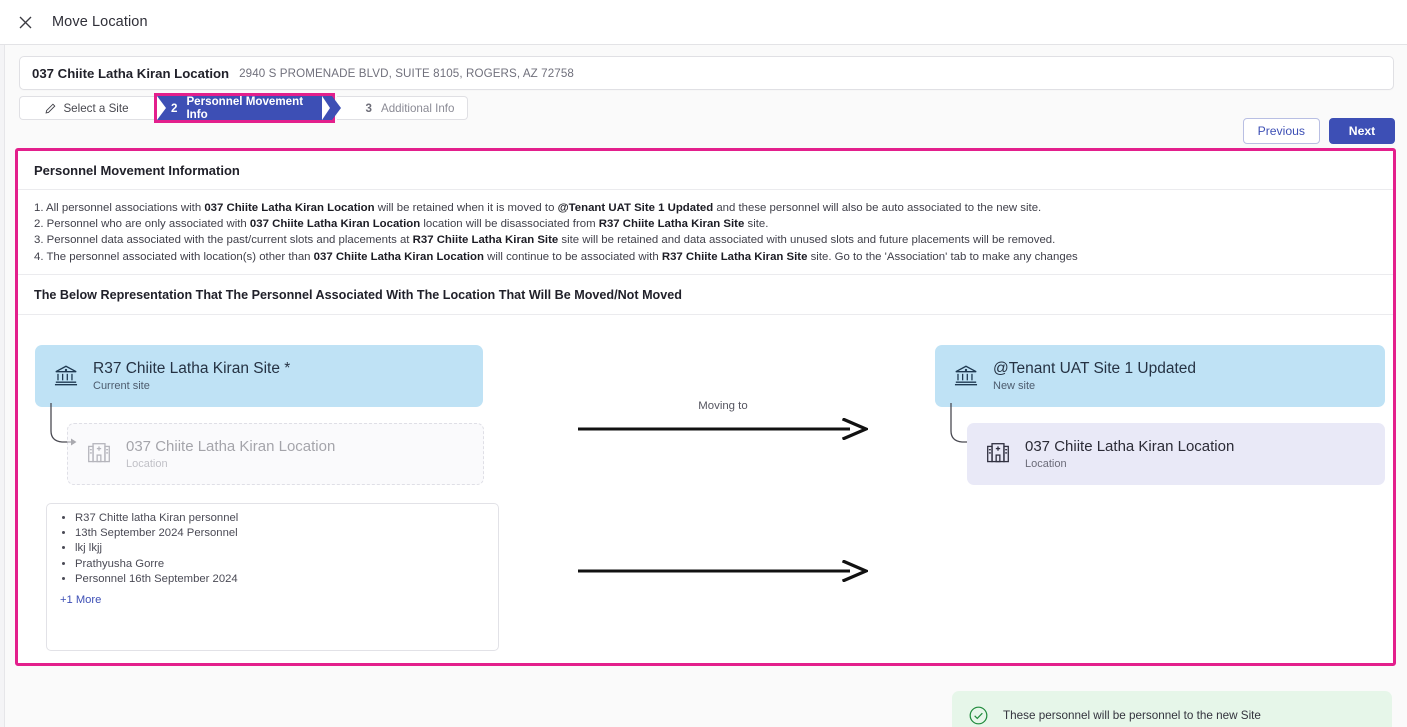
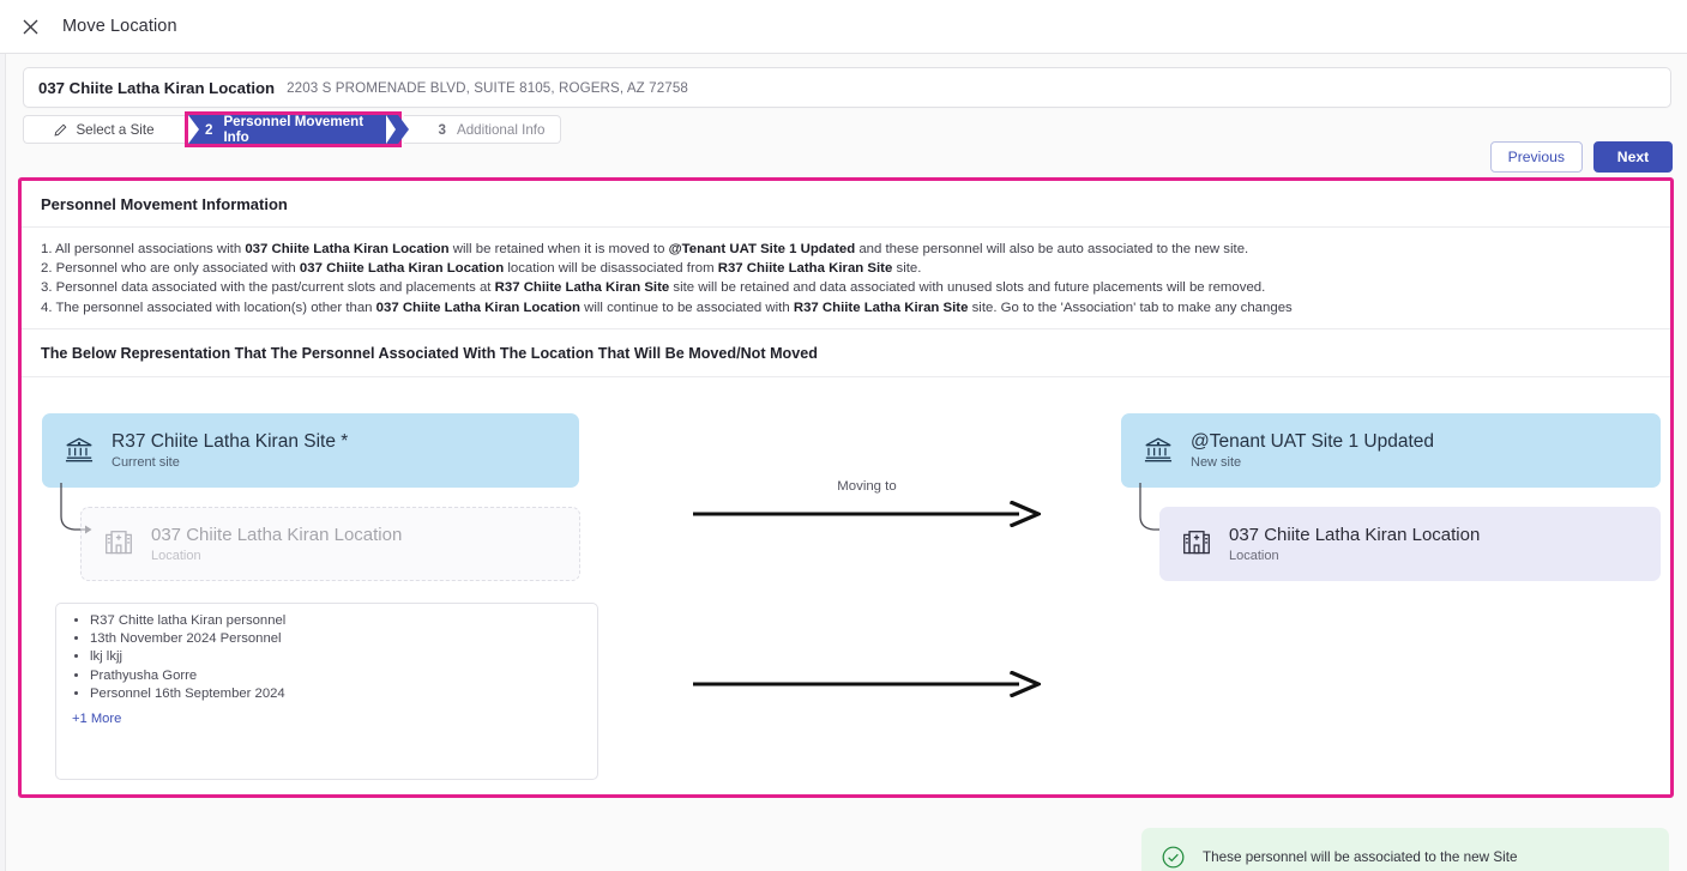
  Move Location
  037 Chiite Latha Kiran Location
- 2940 S PROMENADE BLVD, SUITE 8105, ROGERS, AZ 72758
+ 2203 S PROMENADE BLVD, SUITE 8105, ROGERS, AZ 72758
  Select a Site
  2
  Personnel Movement Info
  3
  Additional Info
  Previous
  Next
  Personnel Movement Information
  1. All personnel associations with 037 Chiite Latha Kiran Location will be retained when it is moved to @Tenant UAT Site 1 Updated and these personnel will also be auto associated to the new site.
  2. Personnel who are only associated with 037 Chiite Latha Kiran Location location will be disassociated from R37 Chiite Latha Kiran Site site.
  3. Personnel data associated with the past/current slots and placements at R37 Chiite Latha Kiran Site site will be retained and data associated with unused slots and future placements will be removed.
  4. The personnel associated with location(s) other than 037 Chiite Latha Kiran Location will continue to be associated with R37 Chiite Latha Kiran Site site. Go to the 'Association' tab to make any changes
  The Below Representation That The Personnel Associated With The Location That Will Be Moved/Not Moved
  R37 Chiite Latha Kiran Site *
  Current site
  037 Chiite Latha Kiran Location
  Location
  Moving to
  @Tenant UAT Site 1 Updated
  New site
  037 Chiite Latha Kiran Location
  Location
  R37 Chitte latha Kiran personnel
- 13th September 2024 Personnel
+ 13th November 2024 Personnel
  lkj lkjj
  Prathyusha Gorre
  Personnel 16th September 2024
  +1 More
- These personnel will be personnel to the new Site
+ These personnel will be associated to the new Site
